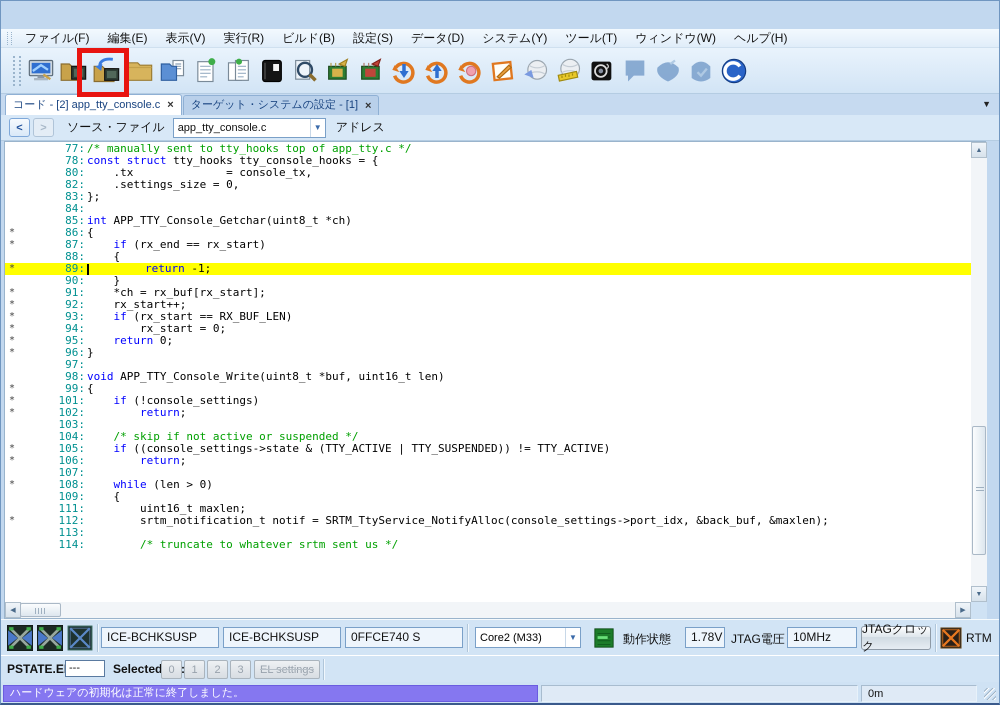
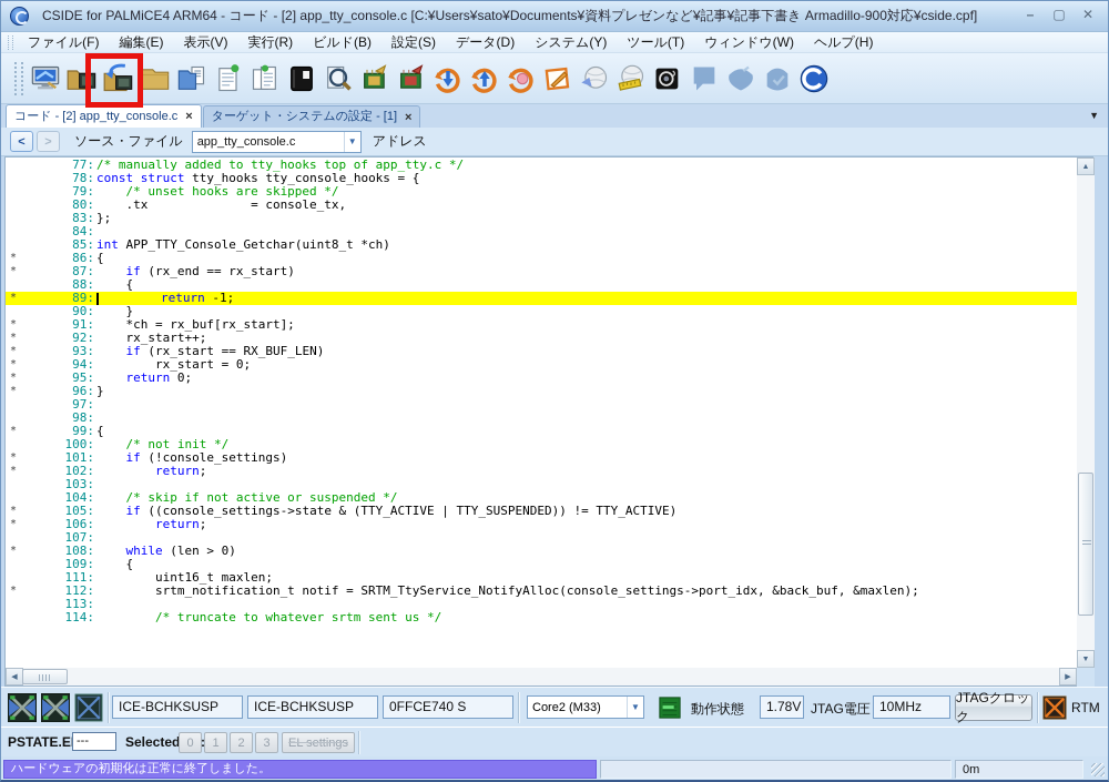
+ CSIDE for PALMiCE4 ARM64 - コード - [2] app_tty_console.c [C:¥Users¥sato¥Documents¥資料プレゼンなど¥記事¥記事下書き Armadillo-900対応¥cside.cpf]
+ –
+ ▢
+ ✕
  ファイル(F)
  編集(E)
  表示(V)
  実行(R)
  ビルド(B)
  設定(S)
  データ(D)
  システム(Y)
  ツール(T)
  ウィンドウ(W)
  ヘルプ(H)
  ▼
  コード - [2] app_tty_console.c
  ×
  ターゲット・システムの設定 - [1]
  ×
  <
  >
  ソース・ファイル
  app_tty_console.c
  ▼
  アドレス
  77:
- /* manually sent to tty_hooks top of app_tty.c */
+ /* manually added to tty_hooks top of app_tty.c */
  78:
  const struct tty_hooks tty_console_hooks = {
+ 79:
+ /* unset hooks are skipped */
  80:
  .tx = console_tx,
- 82:
- .settings_size = 0,
  83:
  };
  84:
  85:
  int APP_TTY_Console_Getchar(uint8_t *ch)
  *
  86:
  {
  *
  87:
  if (rx_end == rx_start)
  88:
  {
  *
  89:
  return -1;
  90:
  }
  *
  91:
  *ch = rx_buf[rx_start];
  *
  92:
  rx_start++;
  *
  93:
  if (rx_start == RX_BUF_LEN)
  *
  94:
  rx_start = 0;
  *
  95:
  return 0;
  *
  96:
  }
  97:
  98:
- void APP_TTY_Console_Write(uint8_t *buf, uint16_t len)
  *
  99:
  {
+ 100:
+ /* not init */
  *
  101:
  if (!console_settings)
  *
  102:
  return;
  103:
  104:
  /* skip if not active or suspended */
  *
  105:
  if ((console_settings->state & (TTY_ACTIVE | TTY_SUSPENDED)) != TTY_ACTIVE)
  *
  106:
  return;
  107:
  *
  108:
  while (len > 0)
  109:
  {
  111:
  uint16_t maxlen;
  *
  112:
  srtm_notification_t notif = SRTM_TtyService_NotifyAlloc(console_settings->port_idx, &back_buf, &maxlen);
  113:
  114:
  /* truncate to whatever srtm sent us */
  ICE-BCHKSUSP
  ICE-BCHKSUSP
  0FFCE740 S
  Core2 (M33)
  ▼
  動作状態
  1.78V
  JTAG電圧
  10MHz
  JTAGクロック
  RTM
  PSTATE.E
  ---
  Selected
  0
  1
  2
  3
  EL settings
  ハードウェアの初期化は正常に終了しました。
  0m
